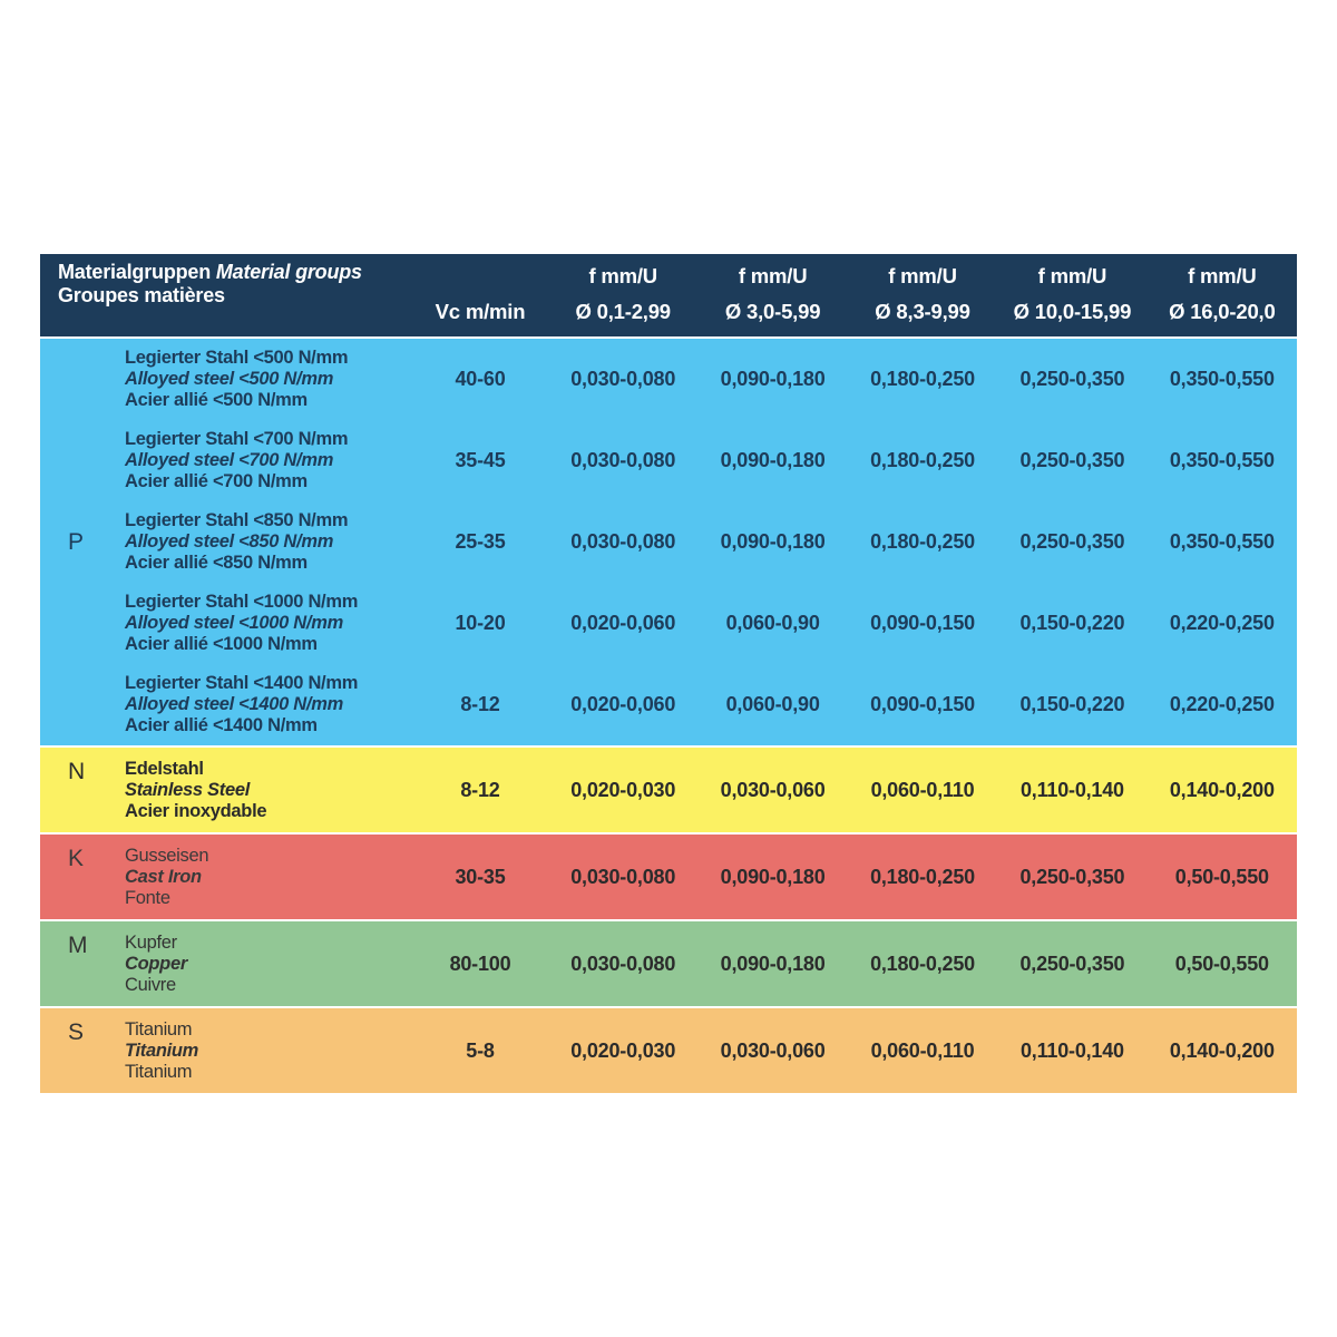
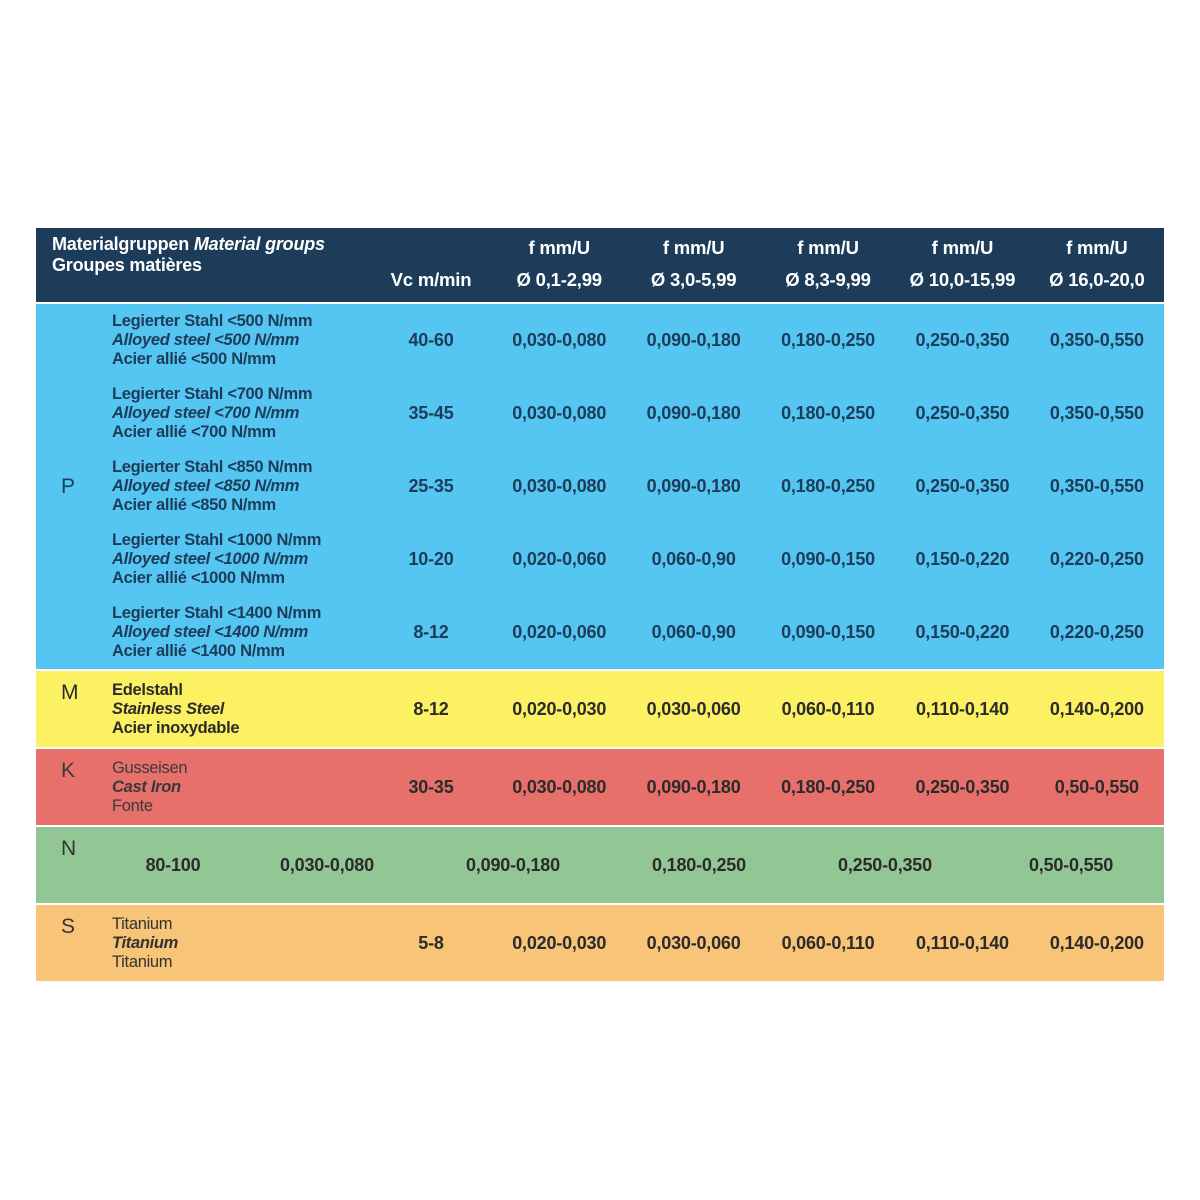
  Materialgruppen Material groups Groupes matières
  Vc m/min
  f mm/U
  Ø 0,1-2,99
  f mm/U
  Ø 3,0-5,99
  f mm/U
  Ø 8,3-9,99
  f mm/U
  Ø 10,0-15,99
  f mm/U
  Ø 16,0-20,0
  P
  Legierter Stahl <500 N/mm
  Alloyed steel <500 N/mm
  Acier allié <500 N/mm
  40-60
  0,030-0,080
  0,090-0,180
  0,180-0,250
  0,250-0,350
  0,350-0,550
  Legierter Stahl <700 N/mm
  Alloyed steel <700 N/mm
  Acier allié <700 N/mm
  35-45
  0,030-0,080
  0,090-0,180
  0,180-0,250
  0,250-0,350
  0,350-0,550
  Legierter Stahl <850 N/mm
  Alloyed steel <850 N/mm
  Acier allié <850 N/mm
  25-35
  0,030-0,080
  0,090-0,180
  0,180-0,250
  0,250-0,350
  0,350-0,550
  Legierter Stahl <1000 N/mm
  Alloyed steel <1000 N/mm
  Acier allié <1000 N/mm
  10-20
  0,020-0,060
  0,060-0,90
  0,090-0,150
  0,150-0,220
  0,220-0,250
  Legierter Stahl <1400 N/mm
  Alloyed steel <1400 N/mm
  Acier allié <1400 N/mm
  8-12
  0,020-0,060
  0,060-0,90
  0,090-0,150
  0,150-0,220
  0,220-0,250
- N
+ M
  Edelstahl
  Stainless Steel
  Acier inoxydable
  8-12
  0,020-0,030
  0,030-0,060
  0,060-0,110
  0,110-0,140
  0,140-0,200
  K
  Gusseisen
  Cast Iron
  Fonte
  30-35
  0,030-0,080
  0,090-0,180
  0,180-0,250
  0,250-0,350
  0,50-0,550
- M
+ N
- Kupfer
- Copper
- Cuivre
  80-100
  0,030-0,080
  0,090-0,180
  0,180-0,250
  0,250-0,350
  0,50-0,550
  S
  Titanium
  Titanium
  Titanium
  5-8
  0,020-0,030
  0,030-0,060
  0,060-0,110
  0,110-0,140
  0,140-0,200
